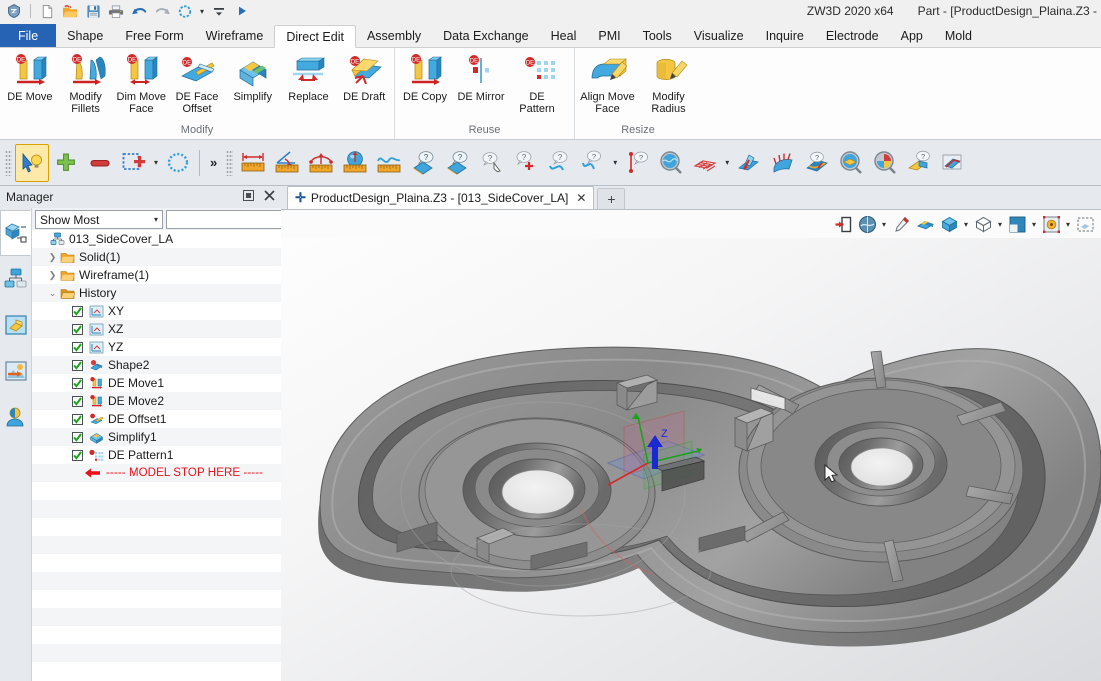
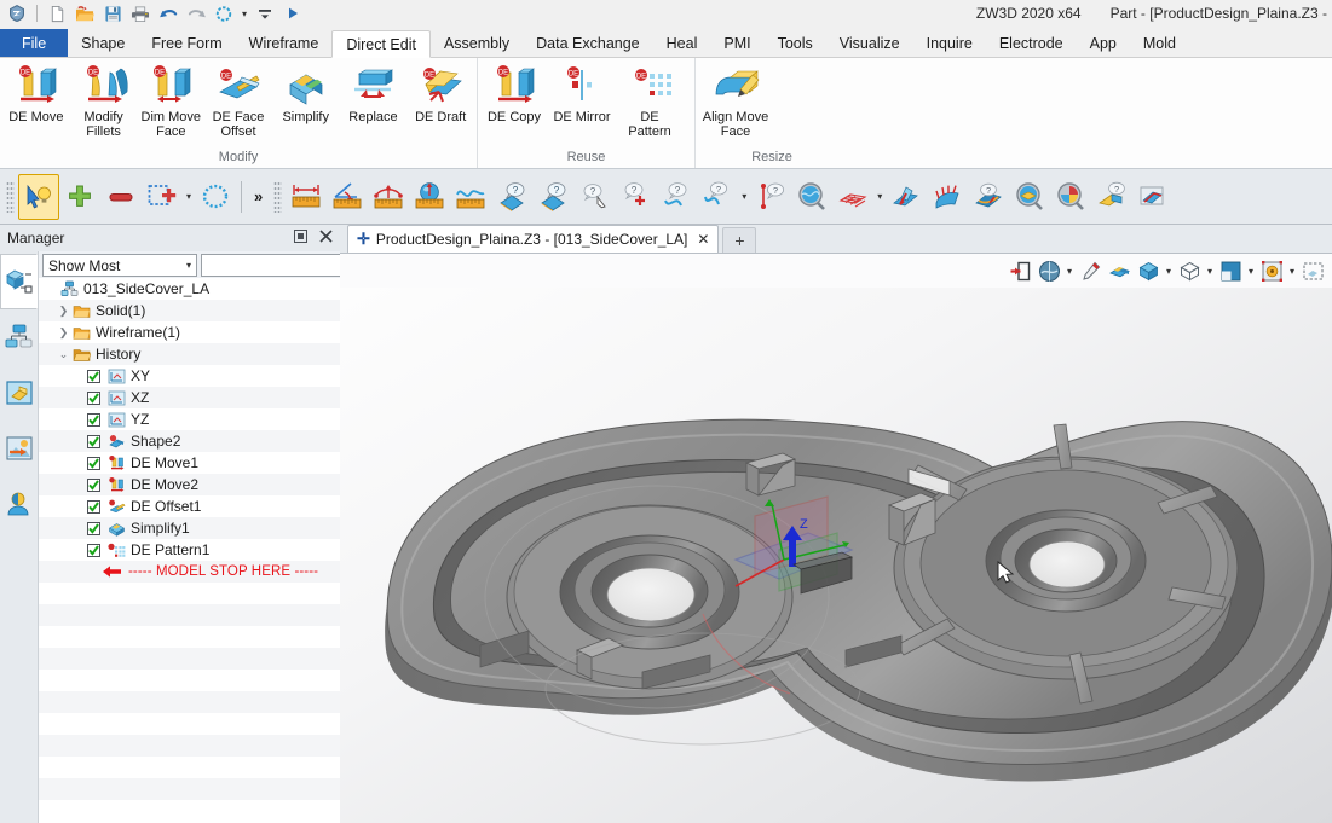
  ▾
  ZW3D 2020 x64
  Part - [ProductDesign_Plaina.Z3 -
  File
  Shape
  Free Form
  Wireframe
  Direct Edit
  Assembly
  Data Exchange
  Heal
  PMI
  Tools
  Visualize
  Inquire
  Electrode
  App
  Mold
  DE Move
  Modify Fillets
  Dim Move Face
  DE Face Offset
  Simplify
  Replace
  DE Draft
  Modify
  DE Copy
  DE Mirror
  DE Pattern
  Reuse
  Align Move Face
- Modify Radius
  Resize
  ▾
  »
  ?
  ?
  ?
  ?
  ?
  ?
  ▾
  ?
  ▾
  ?
  ?
  Manager
  Show Most
  ▾
  013_SideCover_LA
  ❯
  Solid(1)
  ❯
  Wireframe(1)
  ⌄
  History
  XY
  XZ
  YZ
  Shape2
  DE Move1
  DE Move2
  DE Offset1
  Simplify1
  DE Pattern1
  ----- MODEL STOP HERE -----
  ✛
  ProductDesign_Plaina.Z3 - [013_SideCover_LA]
  ✕
  +
  ▾
  ▾
  ▾
  ▾
  ▾
  Z
